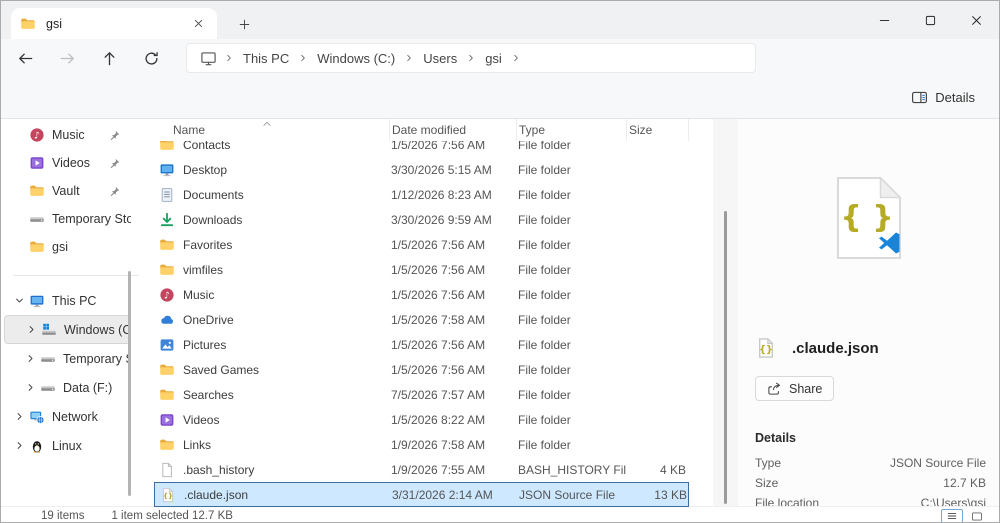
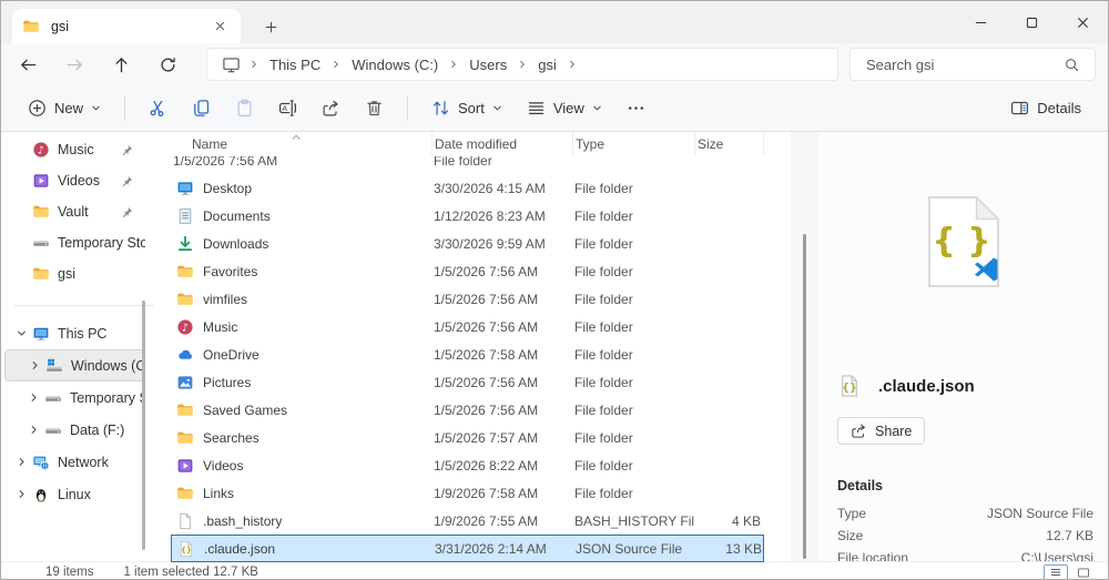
  gsi
  This PC
  Windows (C:)
  Users
  gsi
+ Search gsi
+ New
+ A
+ Sort
+ View
  Details
  ♪
  Music
  Videos
  Vault
  Temporary Sto
  gsi
  This PC
  Windows (C
  Temporary
  Data (F:)
  Network
  Linux
  Name
  Date modified
  Type
  Size
- Contacts
  1/5/2026 7:56 AM
  File folder
  Desktop
- 3/30/2026 5:15 AM
+ 3/30/2026 4:15 AM
  File folder
  Documents
  1/12/2026 8:23 AM
  File folder
  Downloads
  3/30/2026 9:59 AM
  File folder
  Favorites
  1/5/2026 7:56 AM
  File folder
  vimfiles
  1/5/2026 7:56 AM
  File folder
  ♪
  Music
  1/5/2026 7:56 AM
  File folder
  OneDrive
  1/5/2026 7:58 AM
  File folder
  Pictures
  1/5/2026 7:56 AM
  File folder
  Saved Games
  1/5/2026 7:56 AM
  File folder
  Searches
- 7/5/2026 7:57 AM
+ 1/5/2026 7:57 AM
  File folder
  Videos
  1/5/2026 8:22 AM
  File folder
  Links
  1/9/2026 7:58 AM
  File folder
  .bash_history
  1/9/2026 7:55 AM
  BASH_HISTORY Fil
  4 KB
  {}
  .claude.json
  3/31/2026 2:14 AM
  JSON Source File
  13 KB
  { }
  {}
  .claude.json
  Share
  Details
  Type
  JSON Source File
  Size
  12.7 KB
  File location
  C:\Users\gsi
  19 items
  1 item selected 12.7 KB
